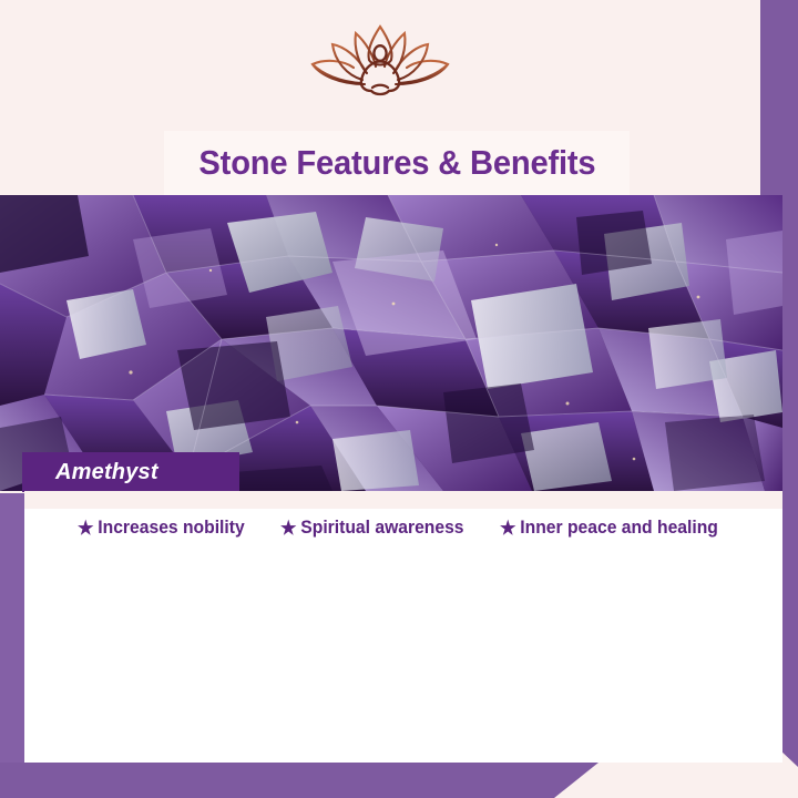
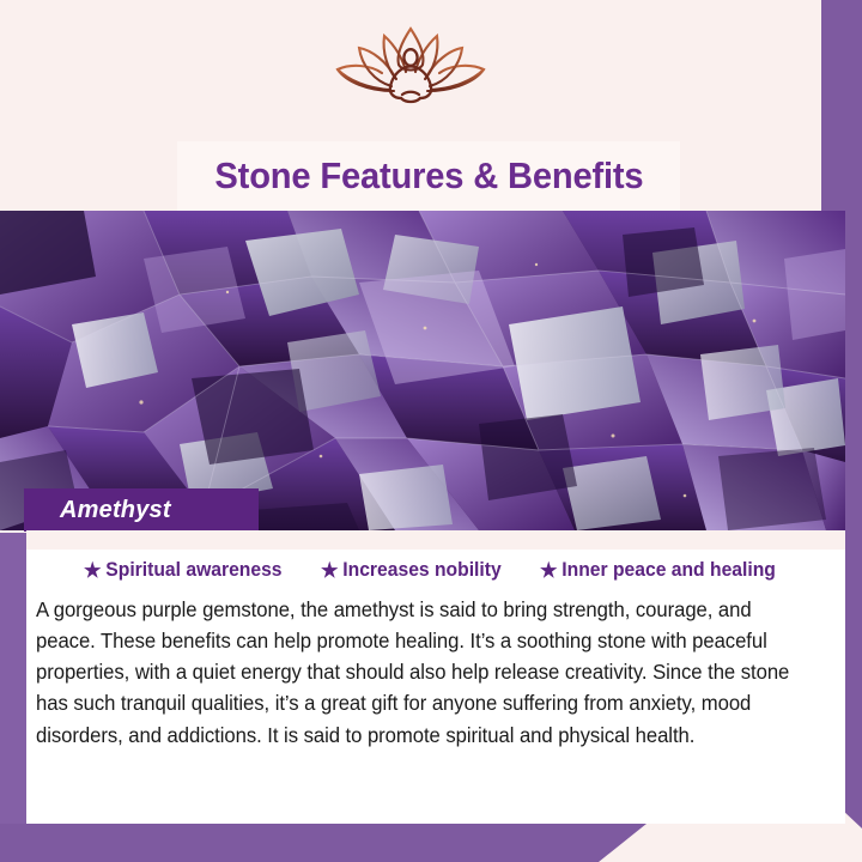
  Stone Features & Benefits
  Amethyst
  ★
- Increases nobility
+ Spiritual awareness
  ★
- Spiritual awareness
+ Increases nobility
  ★
  Inner peace and healing
+ A gorgeous purple gemstone, the amethyst is said to bring strength, courage, and peace. These benefits can help promote healing. It’s a soothing stone with peaceful properties, with a quiet energy that should also help release creativity. Since the stone has such tranquil qualities, it’s a great gift for anyone suffering from anxiety, mood disorders, and addictions. It is said to promote spiritual and physical health.
